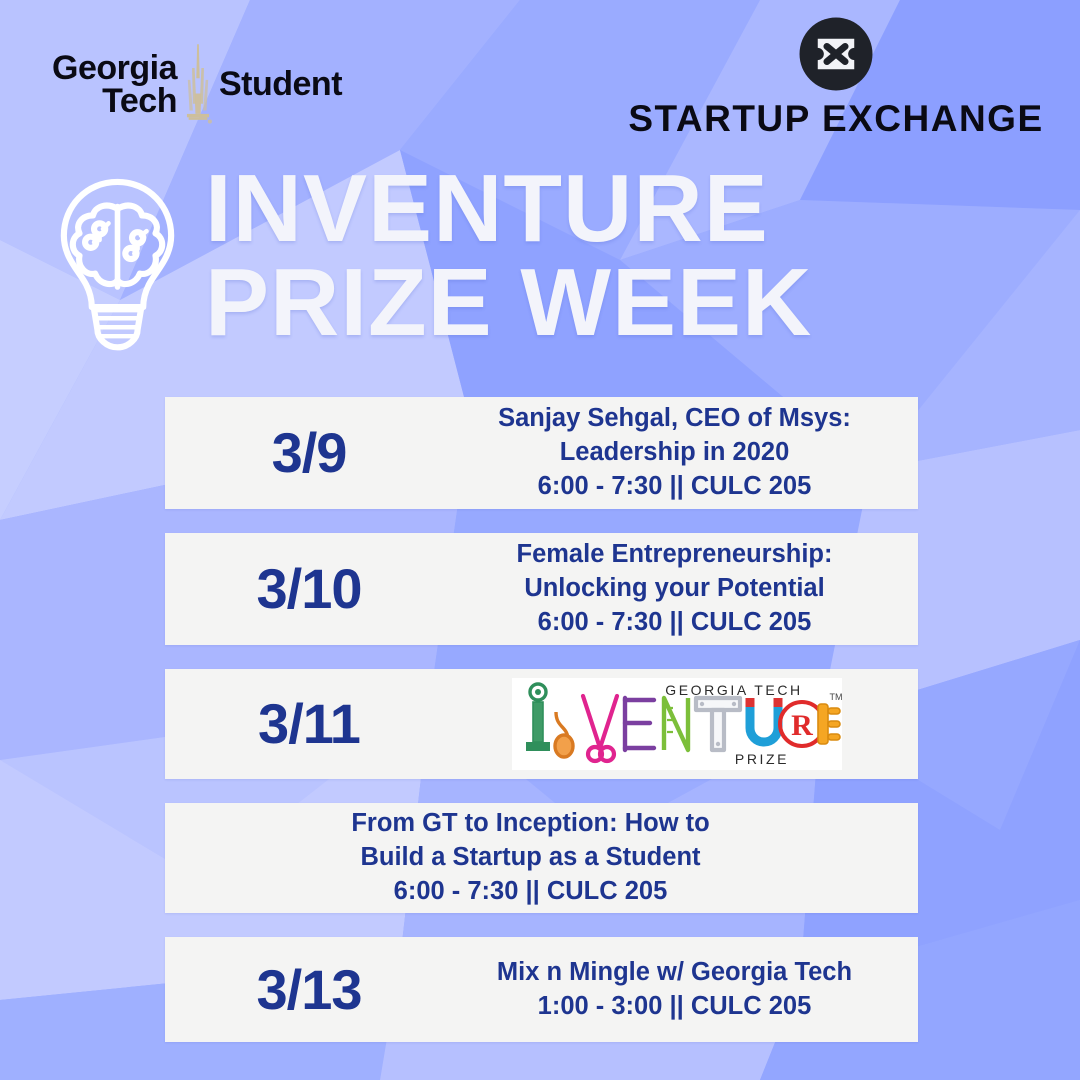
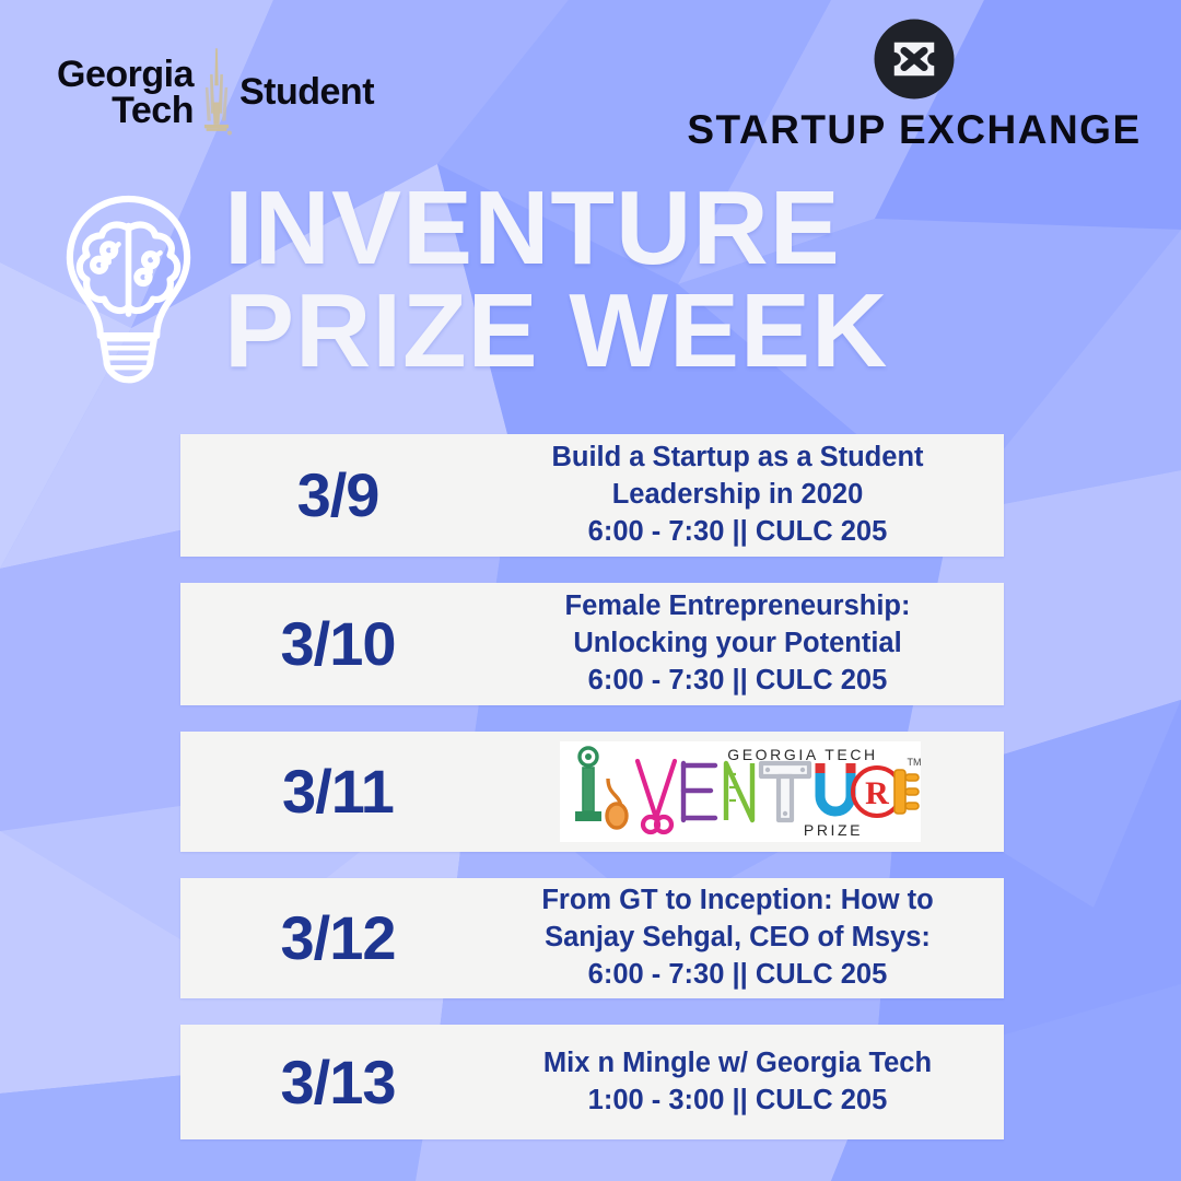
  Georgia
  Tech
  Student
  STARTUP EXCHANGE
  INVENTURE
  PRIZE WEEK
  3/9
- Sanjay Sehgal, CEO of Msys:
+ Build a Startup as a Student
  Leadership in 2020
  6:00 - 7:30 || CULC 205
  3/10
  Female Entrepreneurship:
  Unlocking your Potential
  6:00 - 7:30 || CULC 205
  3/11
  R
  TM
  GEORGIA TECH
  PRIZE
+ 3/12
  From GT to Inception: How to
- Build a Startup as a Student
+ Sanjay Sehgal, CEO of Msys:
  6:00 - 7:30 || CULC 205
  3/13
  Mix n Mingle w/ Georgia Tech
  1:00 - 3:00 || CULC 205
